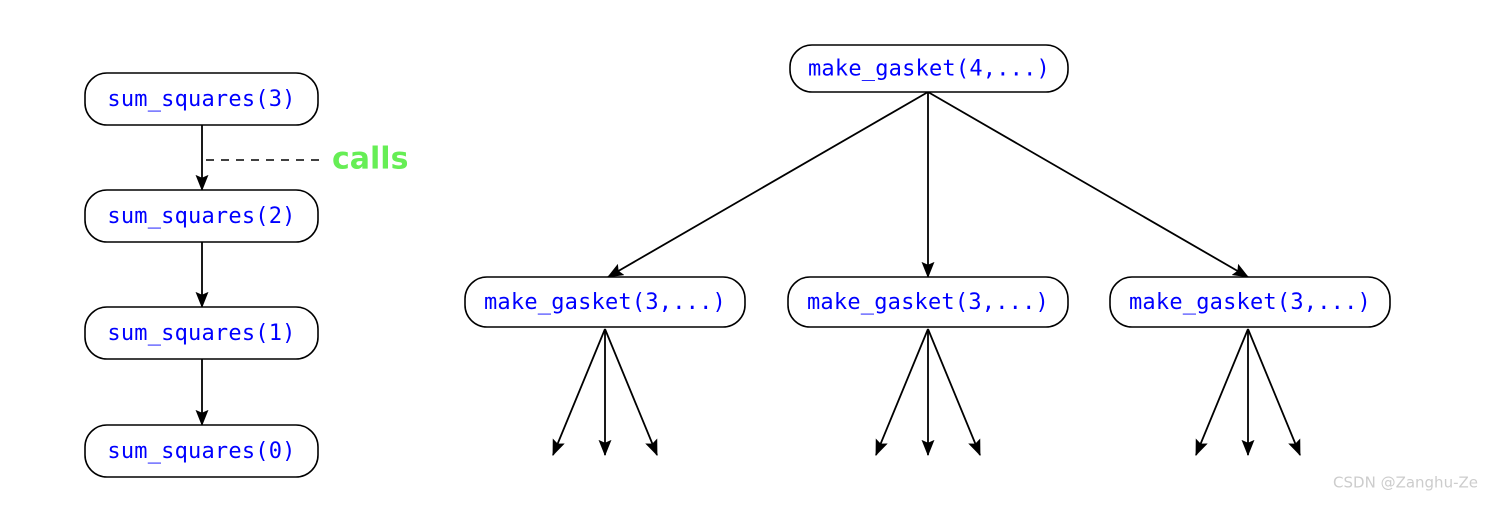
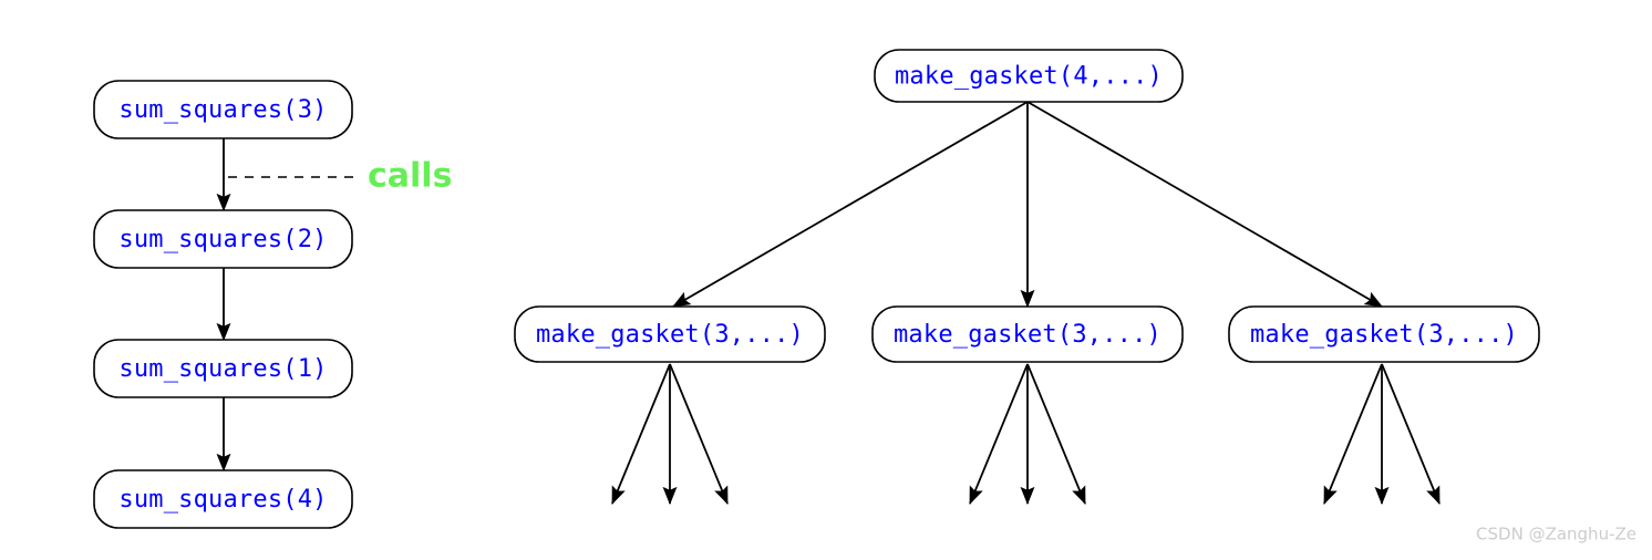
  sum_squares(3)
  sum_squares(2)
  sum_squares(1)
- sum_squares(0)
+ sum_squares(4)
  calls
  make_gasket(4,...)
  make_gasket(3,...)
  make_gasket(3,...)
  make_gasket(3,...)
  CSDN @Zanghu-Ze
